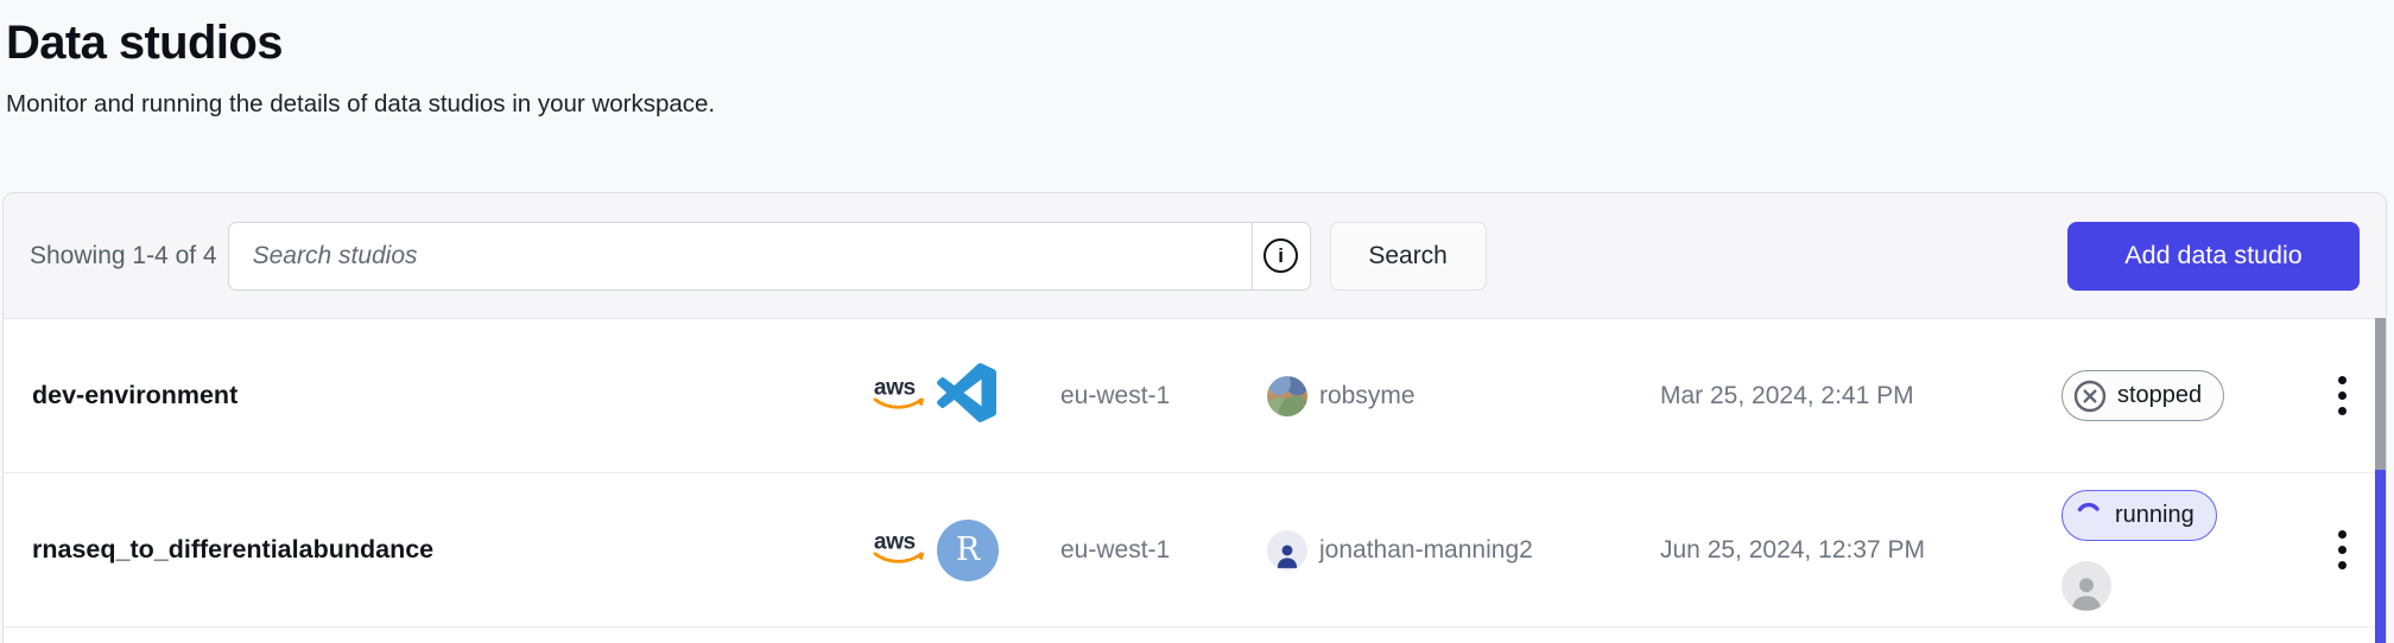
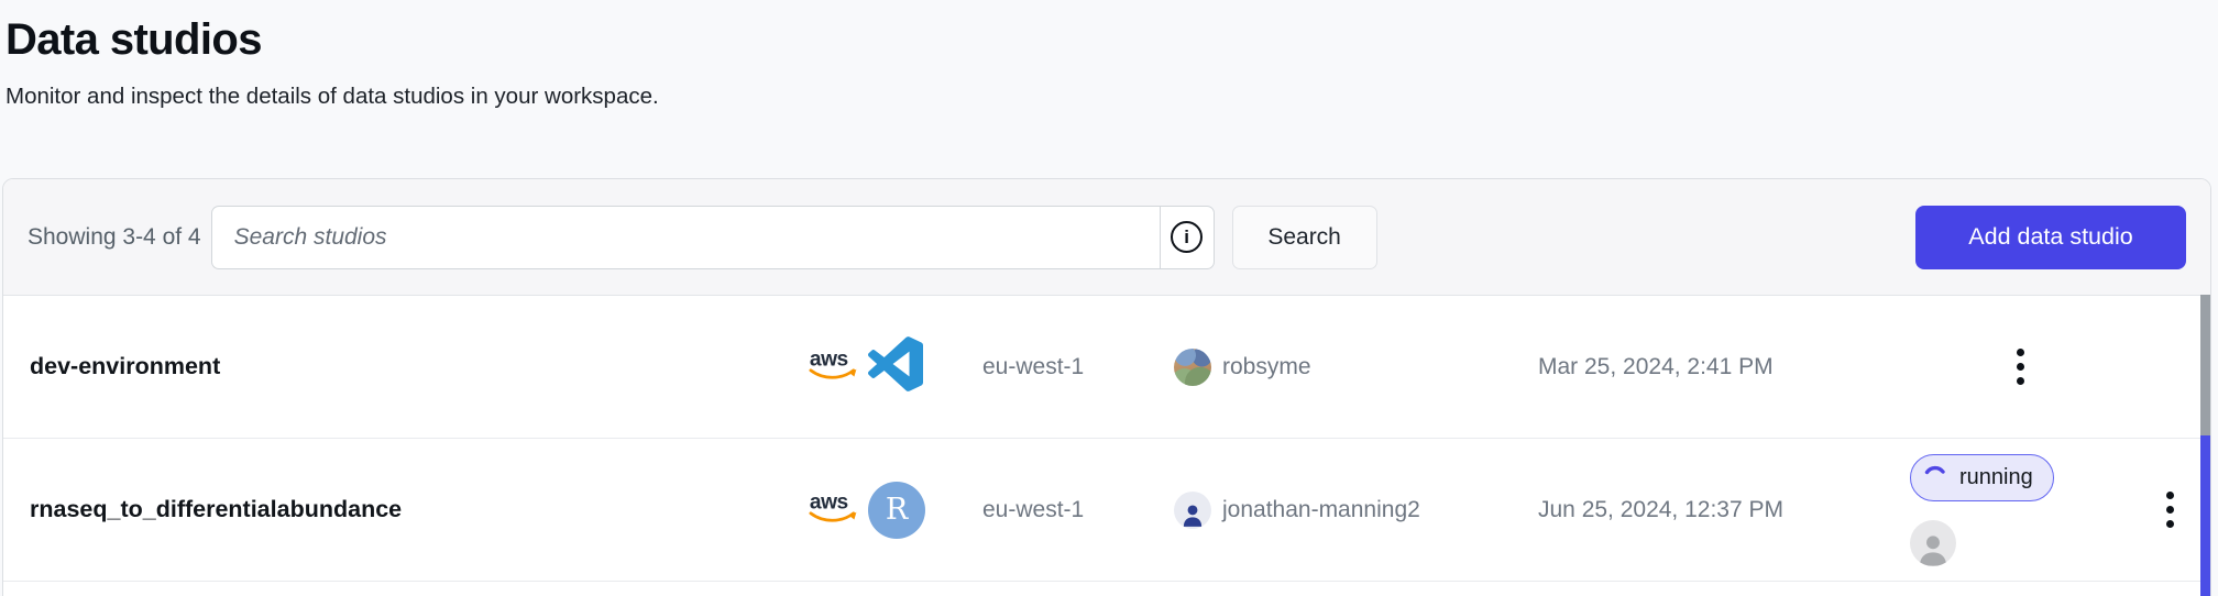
  Data studios
- Monitor and running the details of data studios in your workspace.
+ Monitor and inspect the details of data studios in your workspace.
- Showing 1-4 of 4
+ Showing 3-4 of 4
  Search studios
  i
  Search
  Add data studio
  dev-environment
  aws
  eu-west-1
  robsyme
  Mar 25, 2024, 2:41 PM
- stopped
  rnaseq_to_differentialabundance
  aws
  R
  eu-west-1
  jonathan-manning2
  Jun 25, 2024, 12:37 PM
  running
